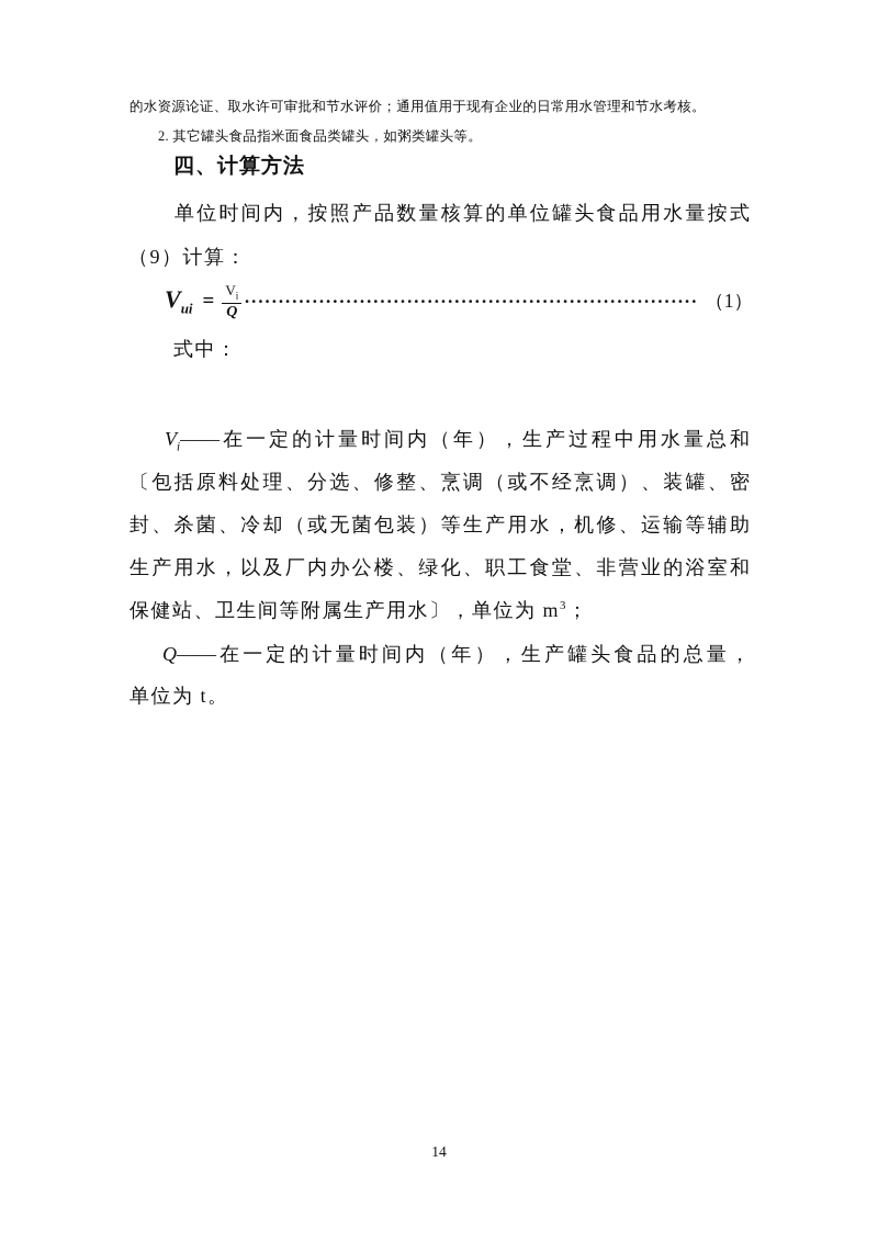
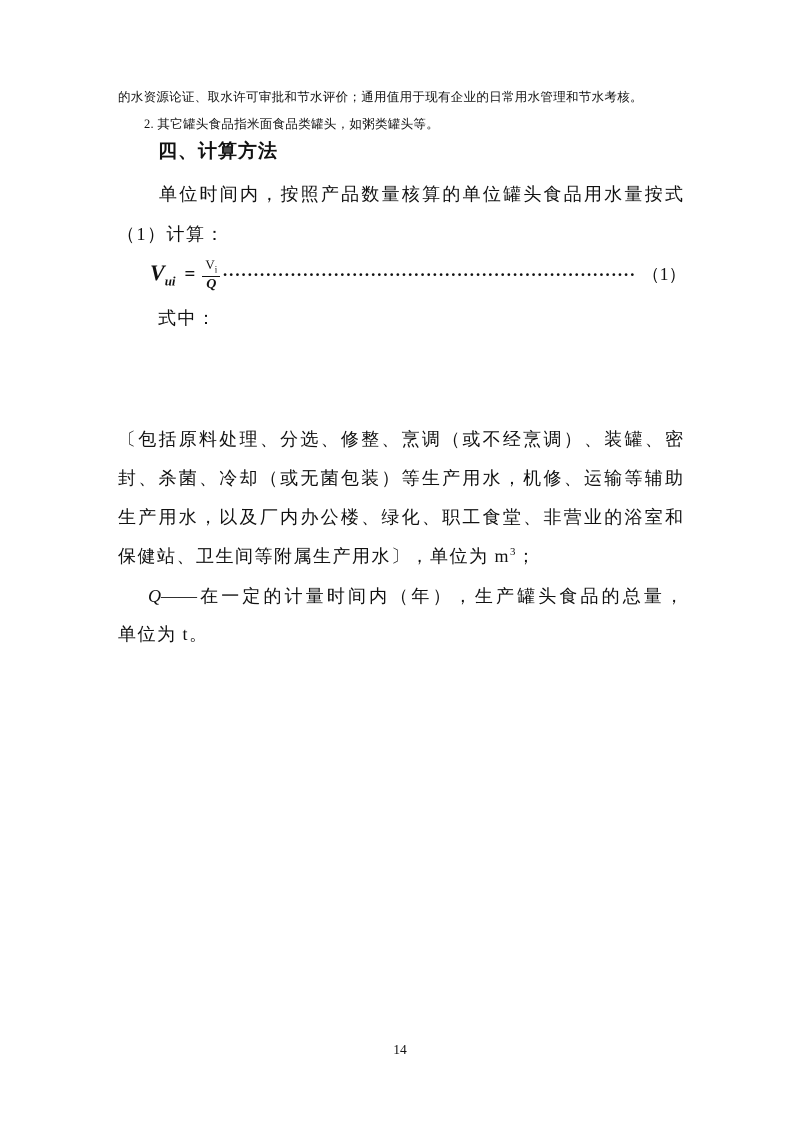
  的水资源论证、取水许可审批和节水评价；通用值用于现有企业的日常用水管理和节水考核。
  2. 其它罐头食品指米面食品类罐头，如粥类罐头等。
  四、计算方法
  单位时间内，按照产品数量核算的单位罐头食品用水量按式
- （9）计算：
+ （1）计算：
  Vui
  =
  Vi
  Q
  ···································································
  （1）
  式中：
- Vi——在一定的计量时间内（年），生产过程中用水量总和
  〔包括原料处理、分选、修整、烹调（或不经烹调）、装罐、密
  封、杀菌、冷却（或无菌包装）等生产用水，机修、运输等辅助
  生产用水，以及厂内办公楼、绿化、职工食堂、非营业的浴室和
  保健站、卫生间等附属生产用水〕，单位为 m3；
  Q——在一定的计量时间内（年），生产罐头食品的总量，
  单位为 t。
  14
